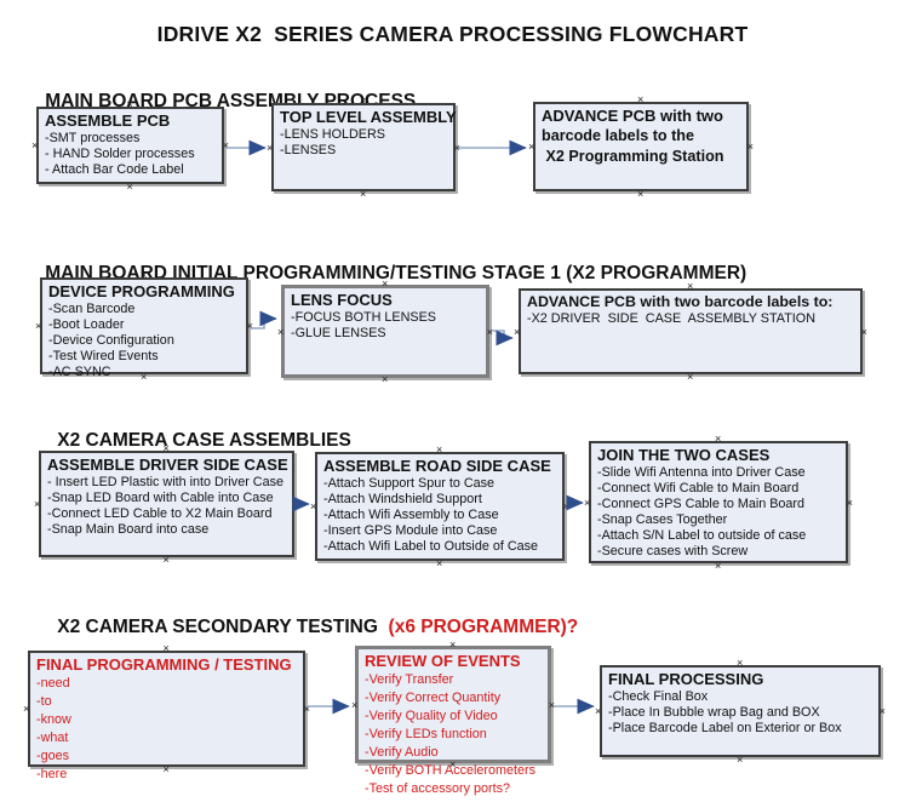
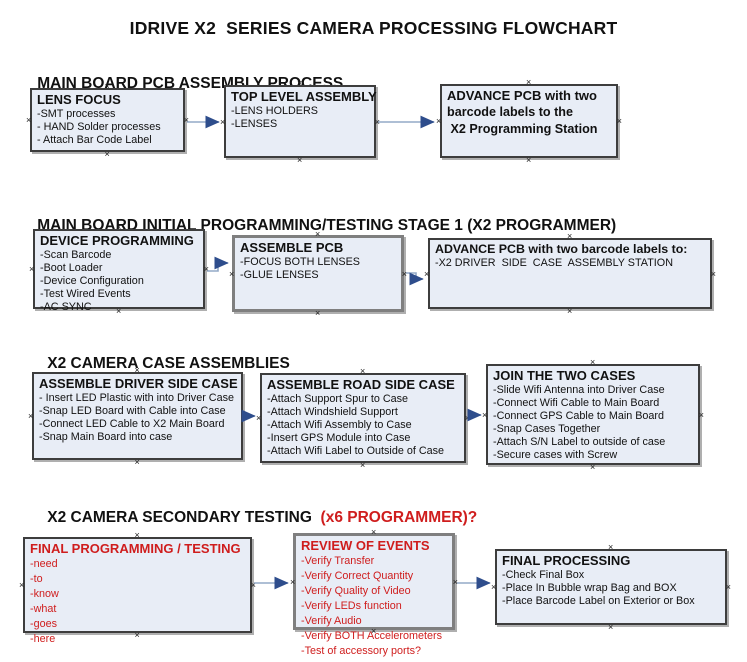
  IDRIVE X2 SERIES CAMERA PROCESSING FLOWCHART
  MAIN BOARD PCB ASSEMBLY PROCESS
- ASSEMBLE PCB
+ LENS FOCUS
  -SMT processes
  - HAND Solder processes
  - Attach Bar Code Label
  ×
  ×
  ×
  ×
  TOP LEVEL ASSEMBL
  -LENS HOLDERS
  -LENSES
  ×
  ×
  ×
  ×
  ADVANCE PCB with two
  barcode labels to the
  X2 Programming Station
  ×
  ×
  ×
  ×
  MAIN BOARD INITIAL PROGRAMMING/TESTING STAGE 1 (X2 PROGRAMMER)
  DEVICE PROGRAMMING
  -Scan Barcode
  -Boot Loader
  -Device Configuration
  -Test Wired Events
  -AC SYNC
  ×
  ×
  ×
  ×
- LENS FOCUS
+ ASSEMBLE PCB
  -FOCUS BOTH LENSES
  -GLUE LENSES
  ×
  ×
  ×
  ×
  ADVANCE PCB with two barcode labels to:
  -X2 DRIVER SIDE CASE ASSEMBLY STATION
  ×
  ×
  ×
  ×
  X2 CAMERA CASE ASSEMBLIES
  ASSEMBLE DRIVER SIDE CASE
  - Insert LED Plastic with into Driver Case
  -Snap LED Board with Cable into Case
  -Connect LED Cable to X2 Main Board
  -Snap Main Board into case
  ×
  ×
  ×
  ×
  ASSEMBLE ROAD SIDE CASE
  -Attach Support Spur to Case
  -Attach Windshield Support
  -Attach Wifi Assembly to Case
  -Insert GPS Module into Case
  -Attach Wifi Label to Outside of Case
  ×
  ×
  ×
  ×
  JOIN THE TWO CASES
  -Slide Wifi Antenna into Driver Case
  -Connect Wifi Cable to Main Board
  -Connect GPS Cable to Main Board
  -Snap Cases Together
  -Attach S/N Label to outside of case
  -Secure cases with Screw
  ×
  ×
  ×
  ×
  X2 CAMERA SECONDARY TESTING (x6 PROGRAMMER)?
  FINAL PROGRAMMING / TESTING
  -need
  -to
  -know
  -what
  -goes
  -here
  ×
  ×
  ×
  ×
  REVIEW OF EVENTS
  -Verify Transfer
  -Verify Correct Quantity
  -Verify Quality of Video
  -Verify LEDs function
  -Verify Audio
  -Verify BOTH Accelerometers
  -Test of accessory ports?
  ×
  ×
  ×
  ×
  FINAL PROCESSING
  -Check Final Box
  -Place In Bubble wrap Bag and BOX
  -Place Barcode Label on Exterior or Box
  ×
  ×
  ×
  ×
